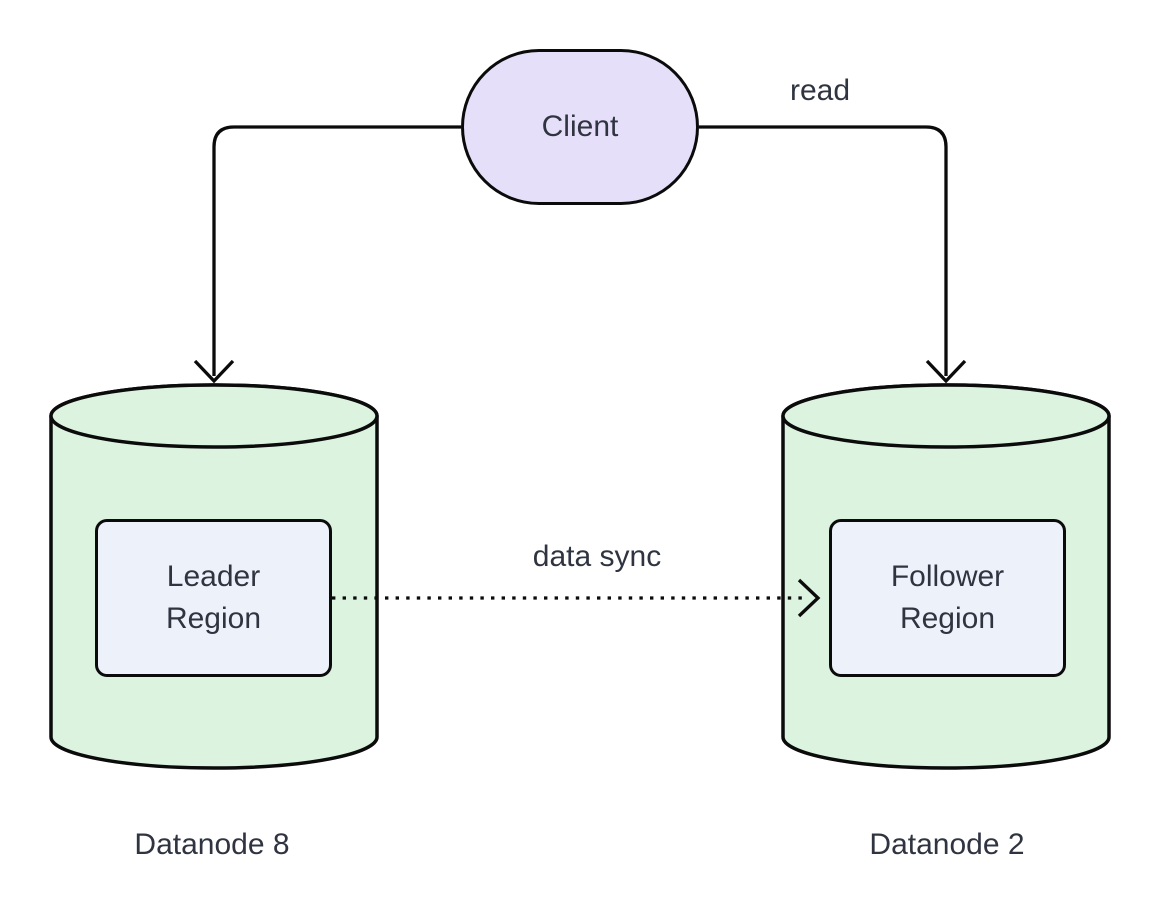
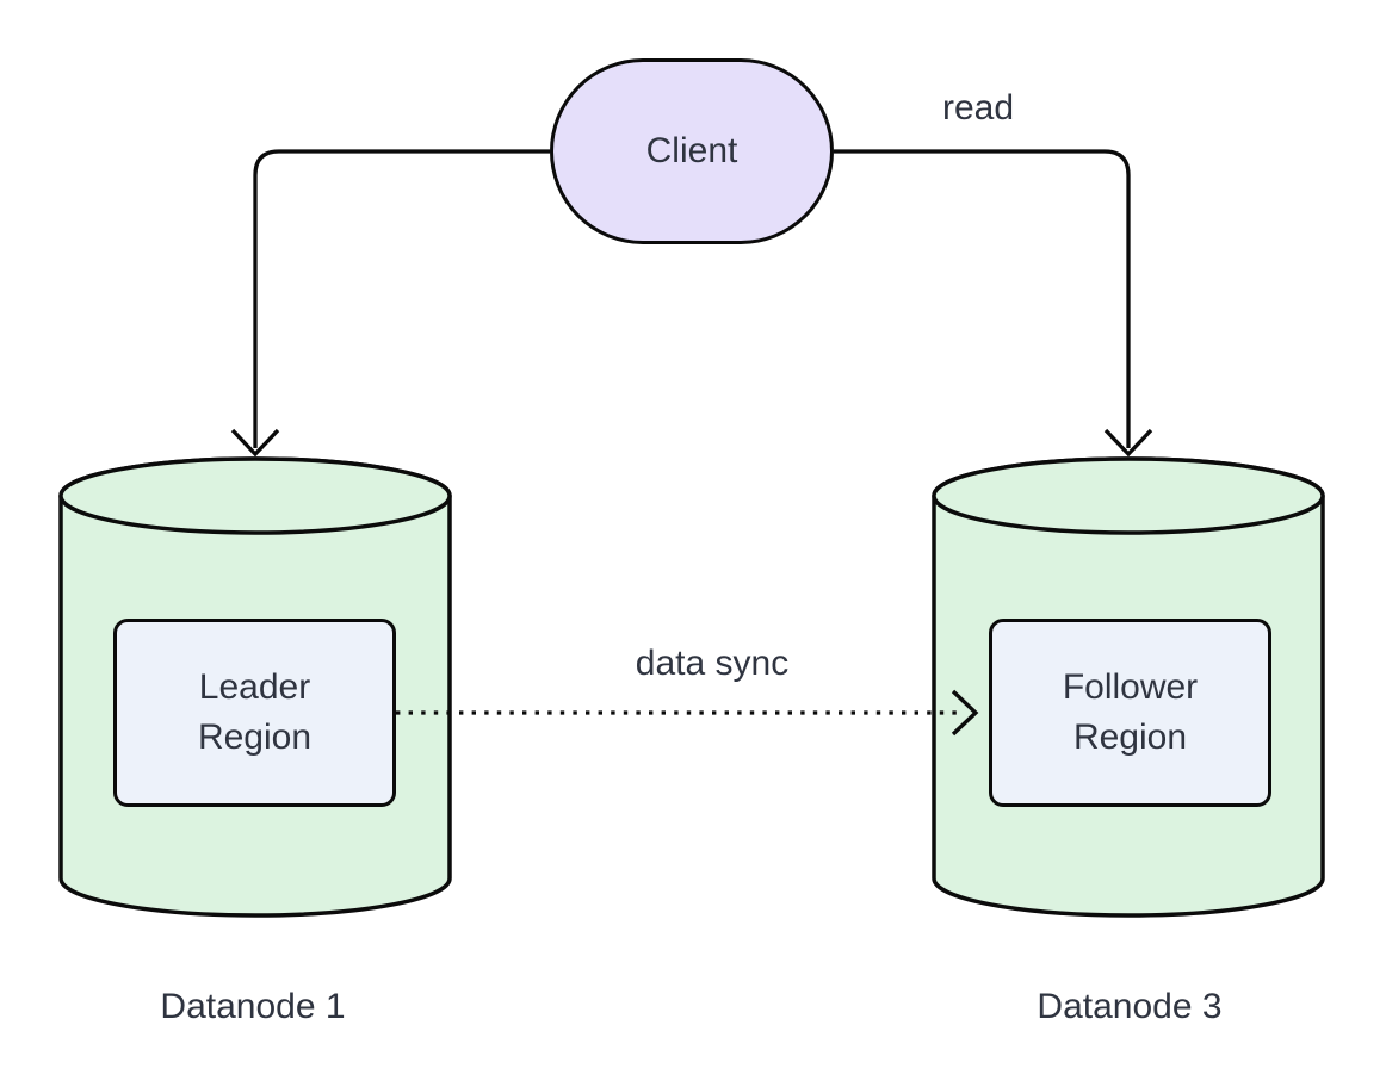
  Client
  Leader
  Region
  Follower
  Region
  read
  data sync
- Datanode 8
+ Datanode 1
- Datanode 2
+ Datanode 3
